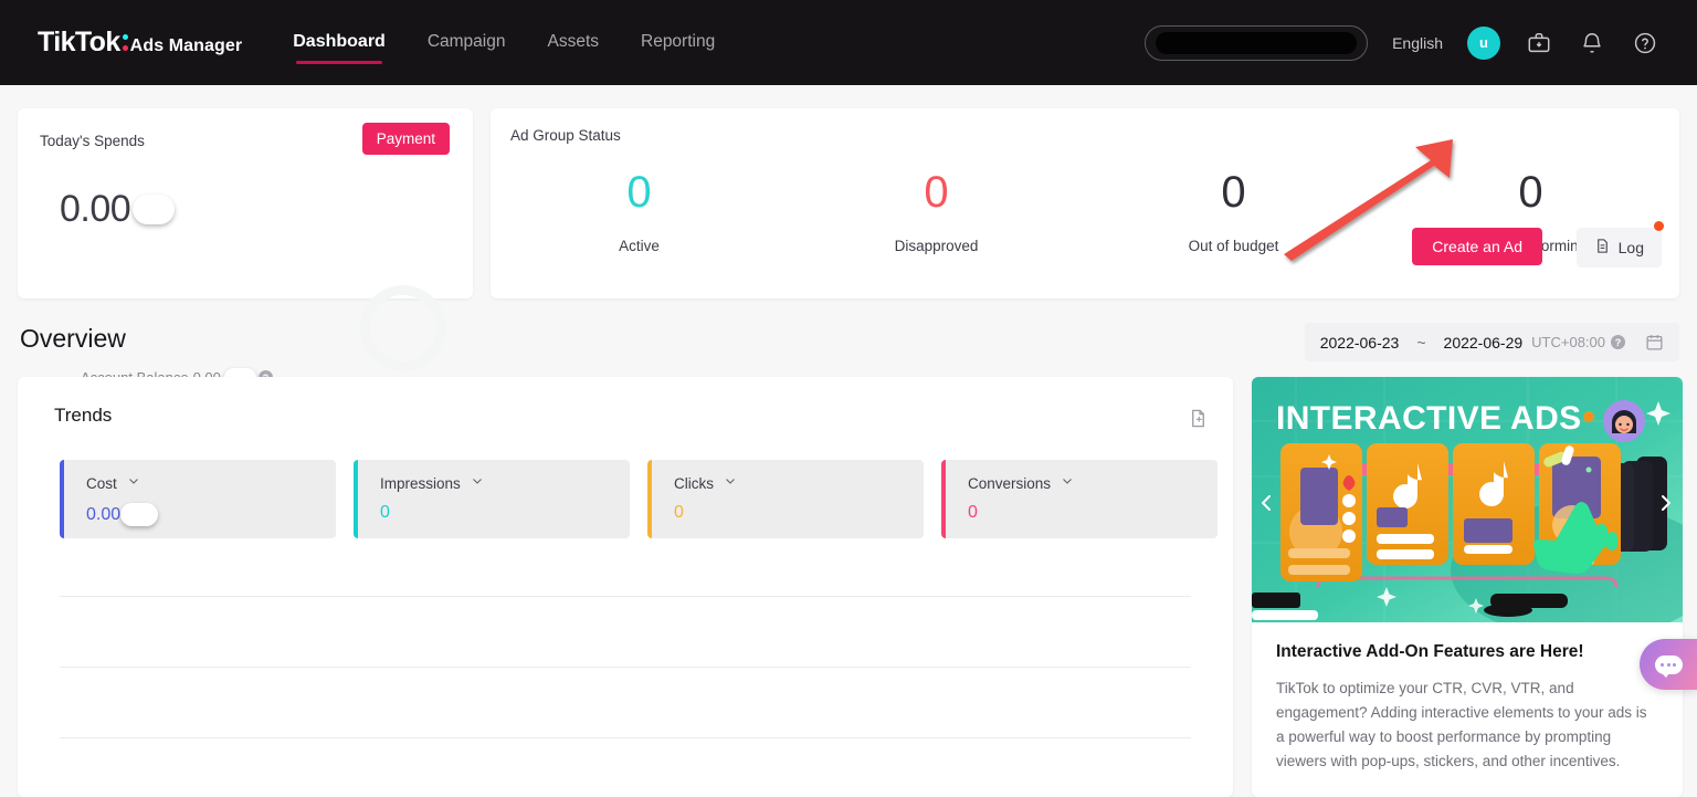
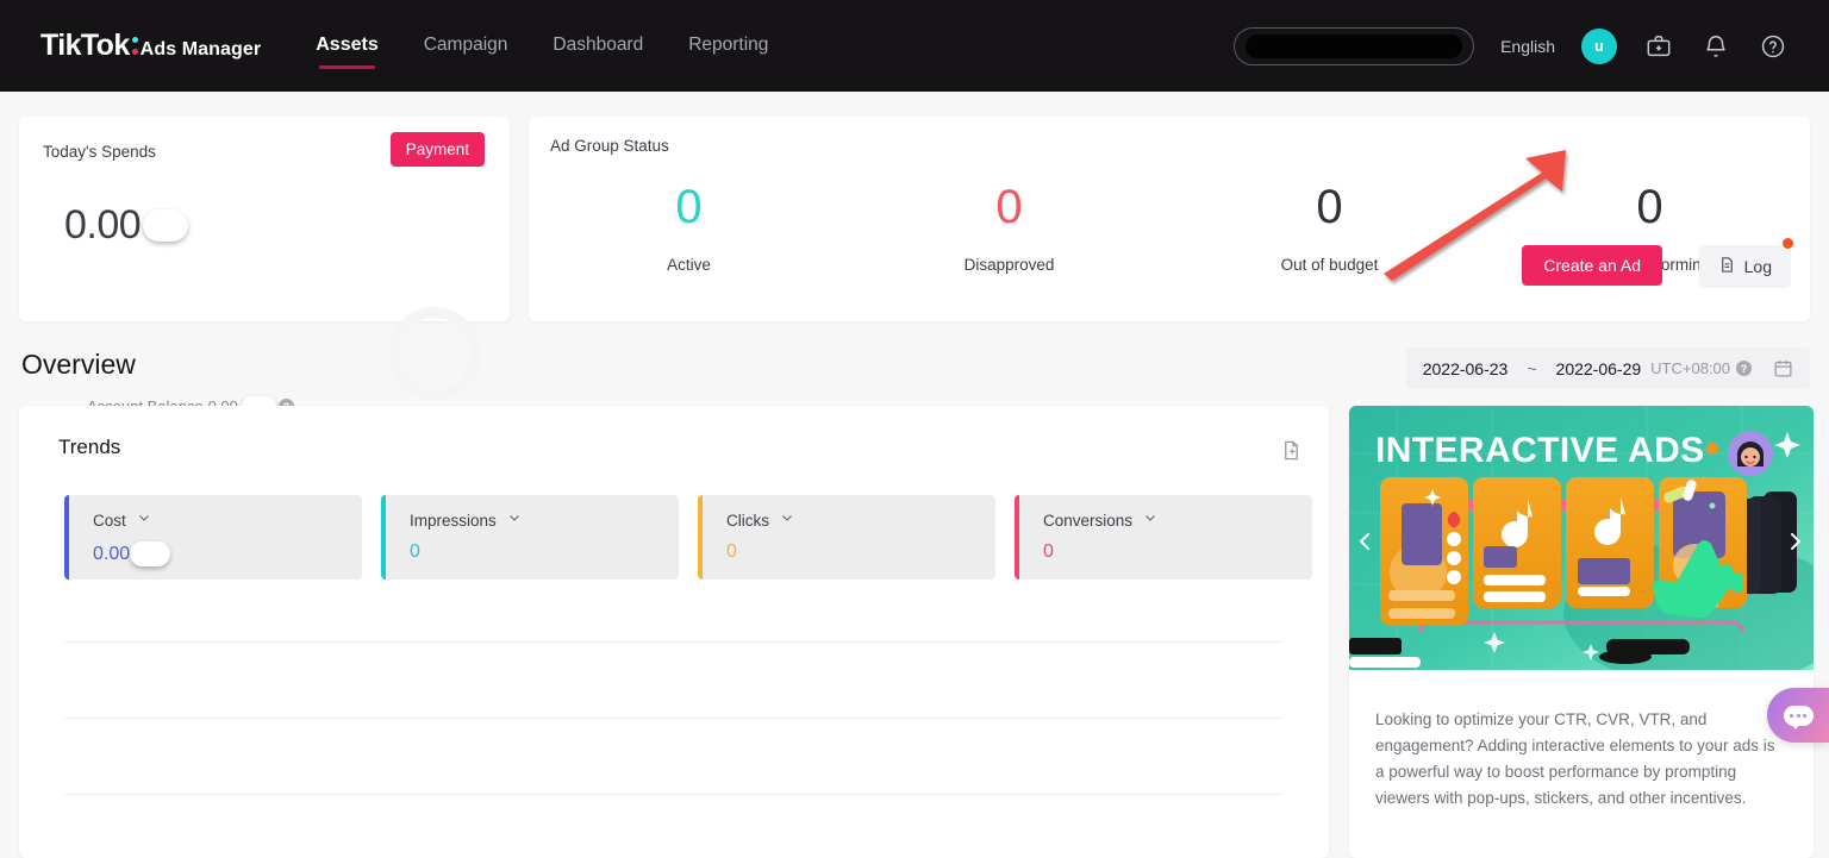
  TikTok
  Ads Manager
- Dashboard
+ Assets
  Campaign
- Assets
+ Dashboard
  Reporting
  English
  u
  Today's Spends
  Payment
  0.00
  Ad Group Status
  0
  Active
  0
  Disapproved
  0
  Out of budget
  0
  Create an Ad
  Log
  Overview
  2022-06-23
  ~
  2022-06-29
  UTC+08:00
  ?
  Trends
  Cost
  0.00
  Impressions
  0
  Clicks
  0
  Conversions
  0
  INTERACTIVE ADS
- Interactive Add-On Features are Here!
- TikTok to optimize your CTR, CVR, VTR, and engagement? Adding interactive elements to your ads is a powerful way to boost performance by prompting viewers with pop-ups, stickers, and other incentives.
+ Looking to optimize your CTR, CVR, VTR, and engagement? Adding interactive elements to your ads is a powerful way to boost performance by prompting viewers with pop-ups, stickers, and other incentives.
